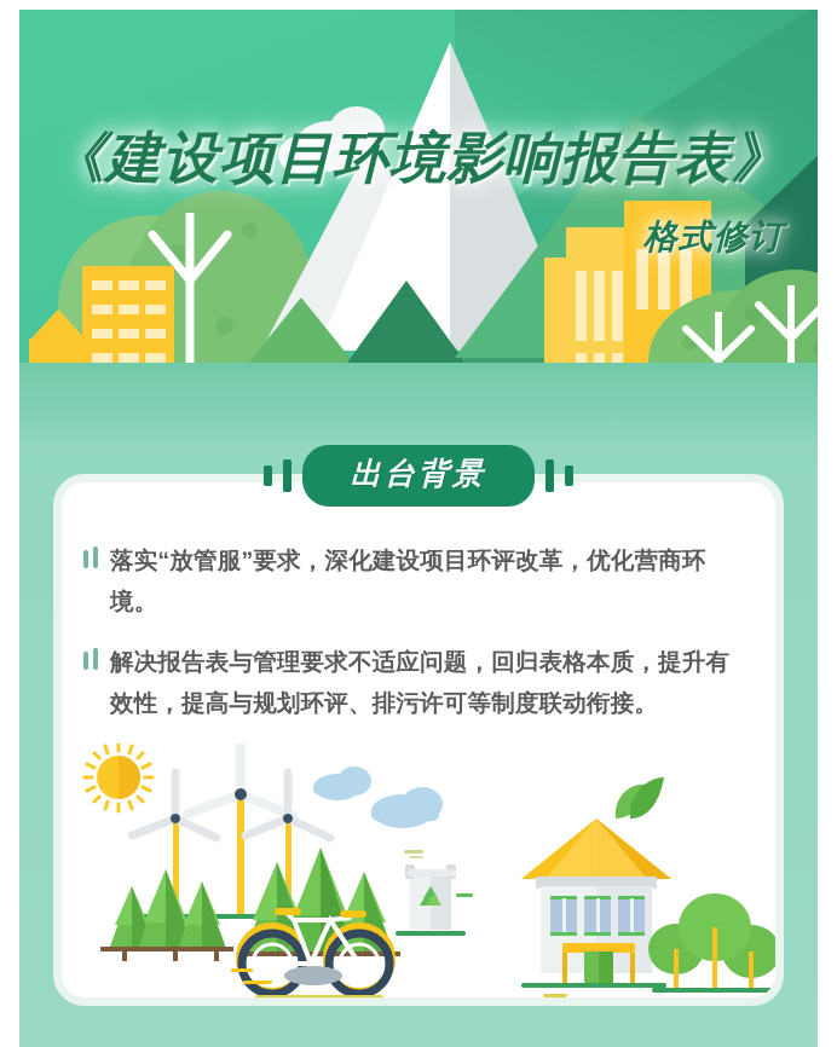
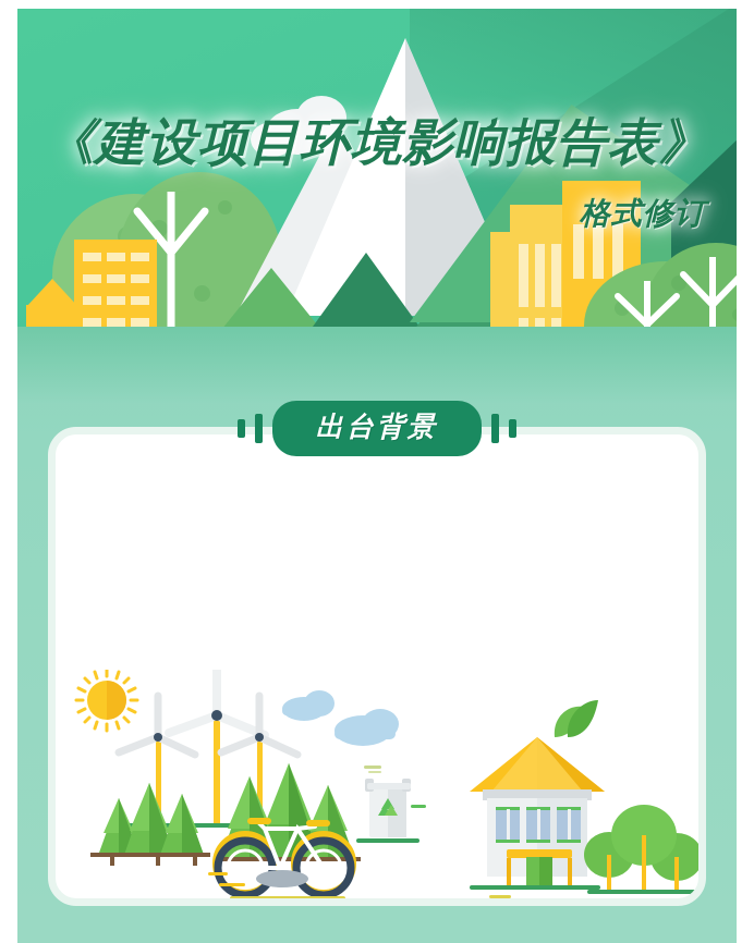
  《建设项目环境影响报告表》
  格式修订
- 落实“放管服”要求，深化建设项目环评改革，优化营商环境。
- 解决报告表与管理要求不适应问题，回归表格本质，提升有效性，提高与规划环评、排污许可等制度联动衔接。
  出台背景
